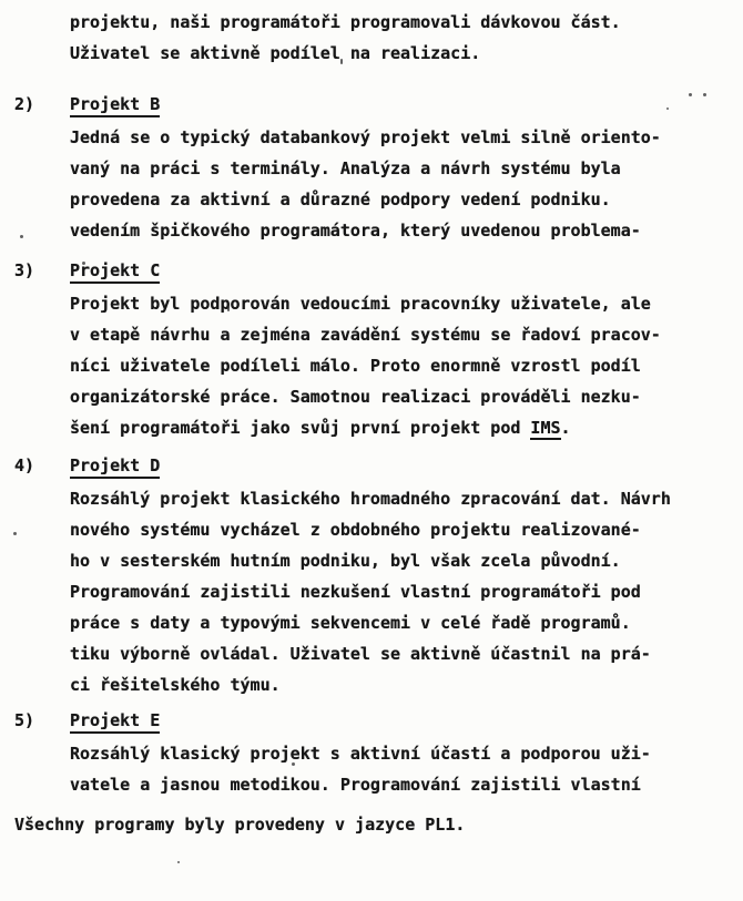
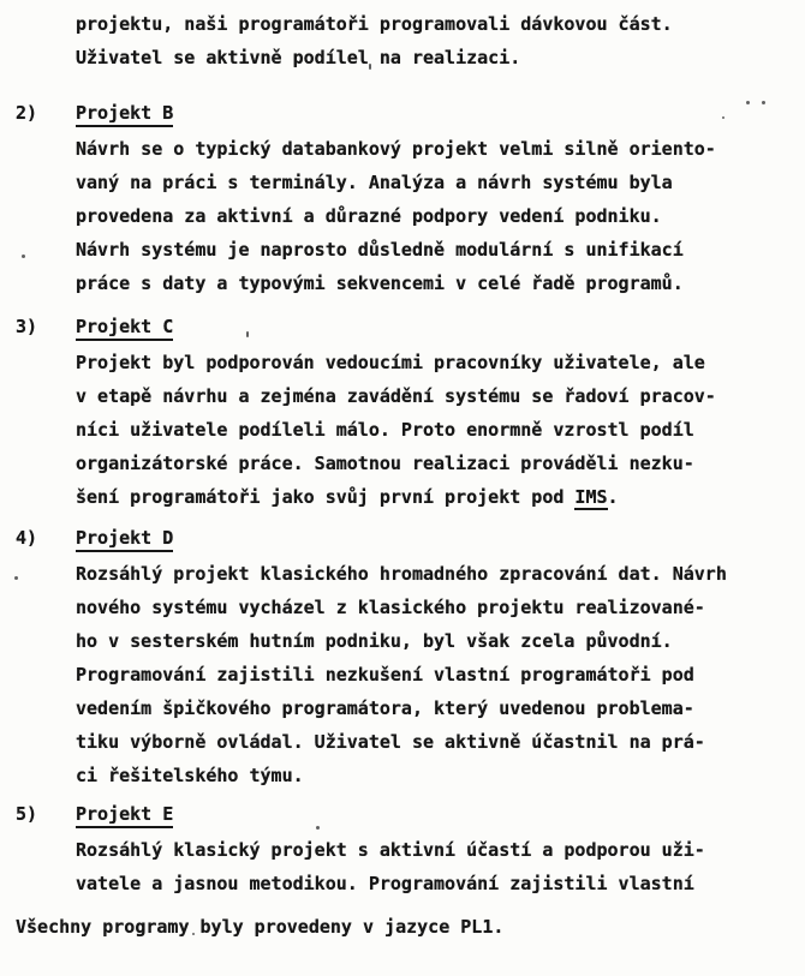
  projektu, naši programátoři programovali dávkovou část.
  Uživatel se aktivně podílel na realizaci.
  2)
  Projekt B
- Jedná se o typický databankový projekt velmi silně oriento-
+ Návrh se o typický databankový projekt velmi silně oriento-
  vaný na práci s terminály. Analýza a návrh systému byla
  provedena za aktivní a důrazné podpory vedení podniku.
+ Návrh systému je naprosto důsledně modulární s unifikací
- vedením špičkového programátora, který uvedenou problema-
+ práce s daty a typovými sekvencemi v celé řadě programů.
  3)
  Projekt C
  Projekt byl podporován vedoucími pracovníky uživatele, ale
  v etapě návrhu a zejména zavádění systému se řadoví pracov-
  níci uživatele podíleli málo. Proto enormně vzrostl podíl
  organizátorské práce. Samotnou realizaci prováděli nezku-
  šení programátoři jako svůj první projekt pod IMS.
  4)
  Projekt D
  Rozsáhlý projekt klasického hromadného zpracování dat. Návrh
- nového systému vycházel z obdobného projektu realizované-
+ nového systému vycházel z klasického projektu realizované-
  ho v sesterském hutním podniku, byl však zcela původní.
  Programování zajistili nezkušení vlastní programátoři pod
- práce s daty a typovými sekvencemi v celé řadě programů.
+ vedením špičkového programátora, který uvedenou problema-
  tiku výborně ovládal. Uživatel se aktivně účastnil na prá-
  ci řešitelského týmu.
  5)
  Projekt E
  Rozsáhlý klasický projekt s aktivní účastí a podporou uži-
  vatele a jasnou metodikou. Programování zajistili vlastní
  Všechny programy byly provedeny v jazyce PL1.
